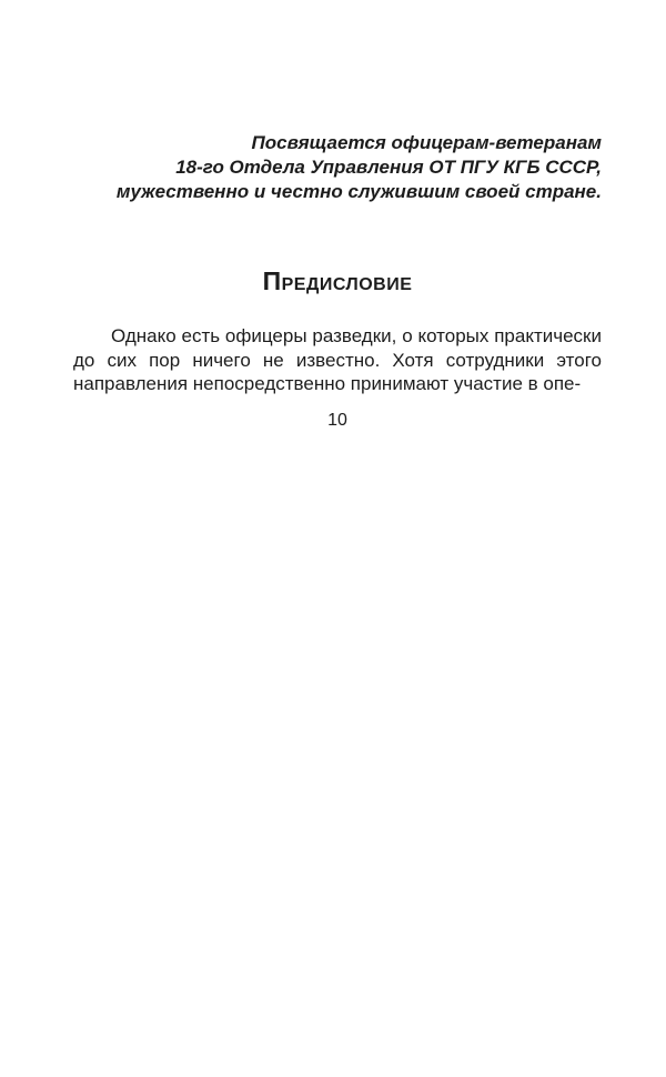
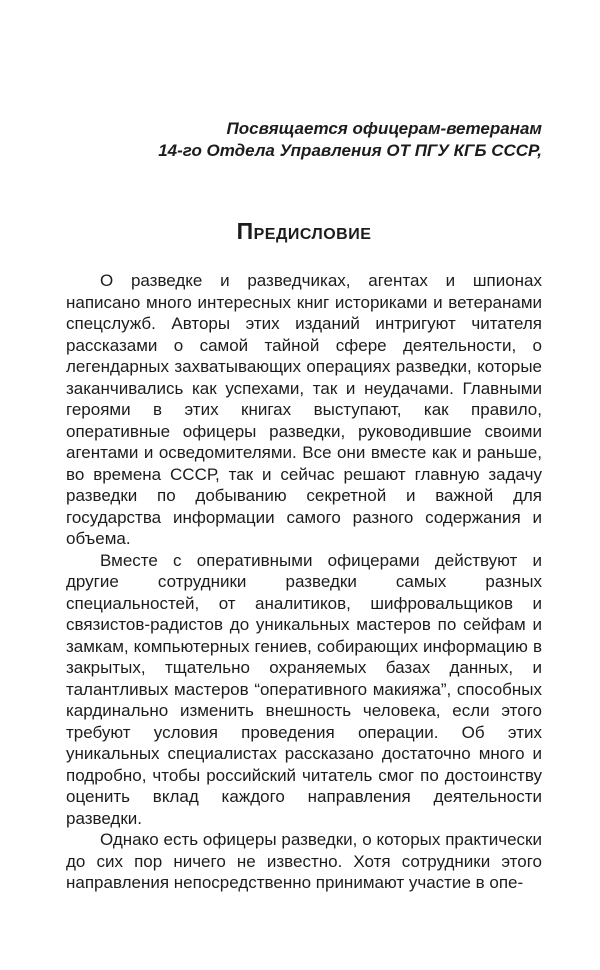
  Посвящается офицерам-ветеранам
- 18-го Отдела Управления ОТ ПГУ КГБ СССР,
+ 14-го Отдела Управления ОТ ПГУ КГБ СССР,
- мужественно и честно служившим своей стране.
  Предисловие
+ О разведке и разведчиках, агентах и шпионах написано много интересных книг историками и ветеранами спецслужб. Авторы этих изданий интригуют читателя рассказами о самой тайной сфере деятельности, о легендарных захватывающих операциях разведки, которые заканчивались как успехами, так и неудачами. Главными героями в этих книгах выступают, как правило, оперативные офицеры разведки, руководившие своими агентами и осведомителями. Все они вместе как и раньше, во времена СССР, так и сейчас решают главную задачу разведки по добыванию секретной и важной для государства информации самого разного содержания и объема.
+ Вместе с оперативными офицерами действуют и другие сотрудники разведки самых разных специальностей, от аналитиков, шифровальщиков и связистов-радистов до уникальных мастеров по сейфам и замкам, компьютерных гениев, собирающих информацию в закрытых, тщательно охраняемых базах данных, и талантливых мастеров “оперативного макияжа”, способных кардинально изменить внешность человека, если этого требуют условия проведения операции. Об этих уникальных специалистах рассказано достаточно много и подробно, чтобы российский читатель смог по достоинству оценить вклад каждого направления деятельности разведки.
  Однако есть офицеры разведки, о которых практически до сих пор ничего не известно. Хотя сотрудники этого направления непосредственно принимают участие в опе-
- 10
